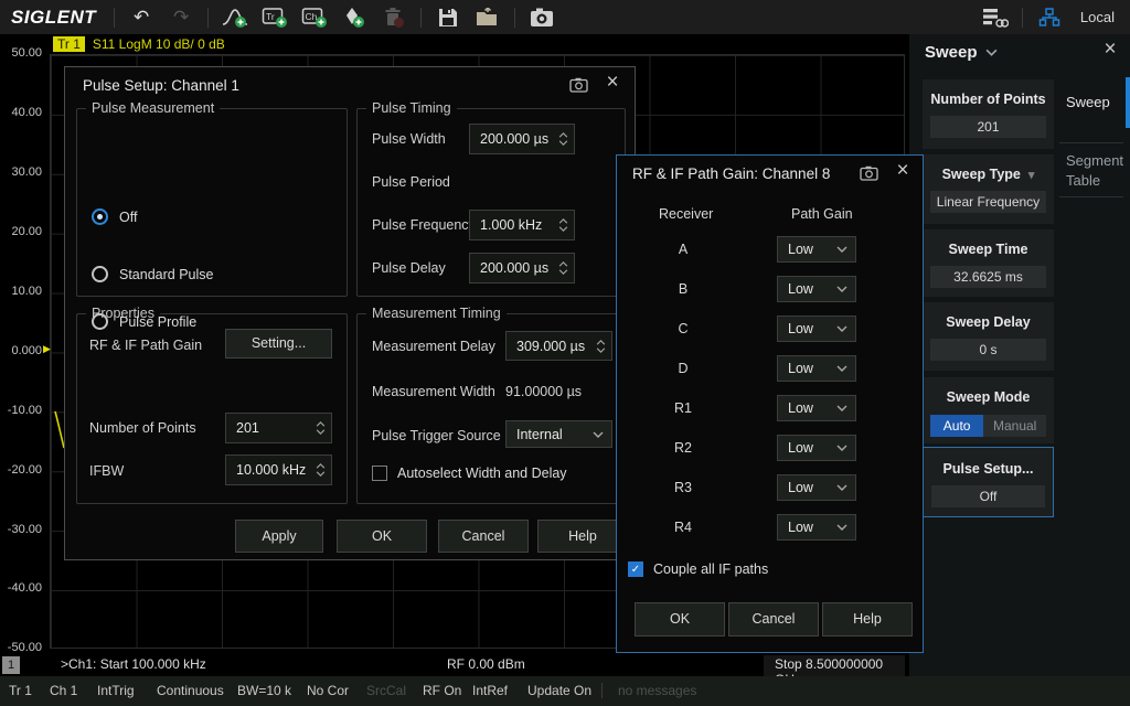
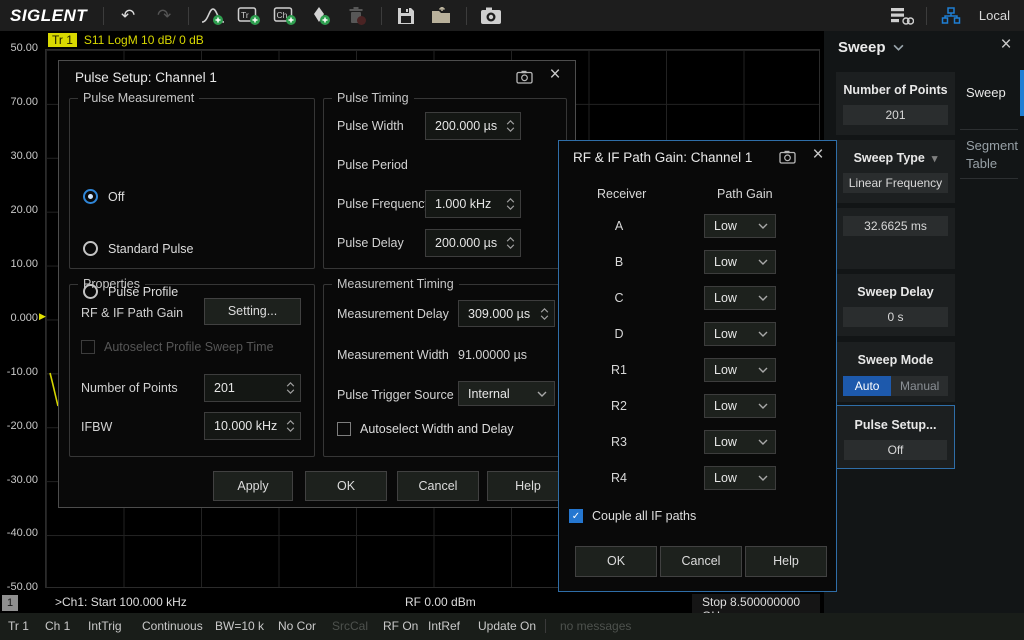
  SIGLENT
  ↶
  ↷
  Tr
  Ch
  Local
  Tr 1
  S11 LogM 10 dB/ 0 dB
  50.00
- 40.00
+ 70.00
  30.00
  20.00
  10.00
  0.000
  -10.00
  -20.00
  -30.00
  -40.00
  -50.00
  1
  >Ch1: Start 100.000 kHz
  RF 0.00 dBm
  Stop 8.500000000
  Pulse Setup: Channel 1
  Pulse Measurement
  Off
  Standard Pulse
  Pulse Profile
  Pulse Timing
  Pulse Width
  Pulse Period
  Pulse Frequenc
  Pulse Delay
  200.000 µs
  1.000 kHz
  200.000 µs
  Properties
  RF & IF Path Gain
  Setting...
+ Autoselect Profile Sweep Time
  Number of Points
  201
  IFBW
  10.000 kHz
  Measurement Timing
  Measurement Delay
  309.000 µs
  Measurement Width
  91.00000 µs
  Pulse Trigger Source
  Internal
  Autoselect Width and Delay
  Apply
  OK
  Cancel
  Help
- RF & IF Path Gain: Channel 8
+ RF & IF Path Gain: Channel 1
  Receiver
  Path Gain
  A
  Low
  B
  Low
  C
  Low
  D
  Low
  R1
  Low
  R2
  Low
  R3
  Low
  R4
  Low
  Couple all IF paths
  OK
  Cancel
  Help
  Sweep
  Sweep
  Segment Table
  Number of Points
  201
  Sweep Type
  Linear Frequency
- Sweep Time
  32.6625 ms
  Sweep Delay
  0 s
  Sweep Mode
  Auto
  Manual
  Pulse Setup...
  Off
  Tr 1
  Ch 1
  IntTrig
  Continuous
  BW=10 k
  No Cor
  SrcCal
  RF On
  IntRef
  Update On
  no messages
